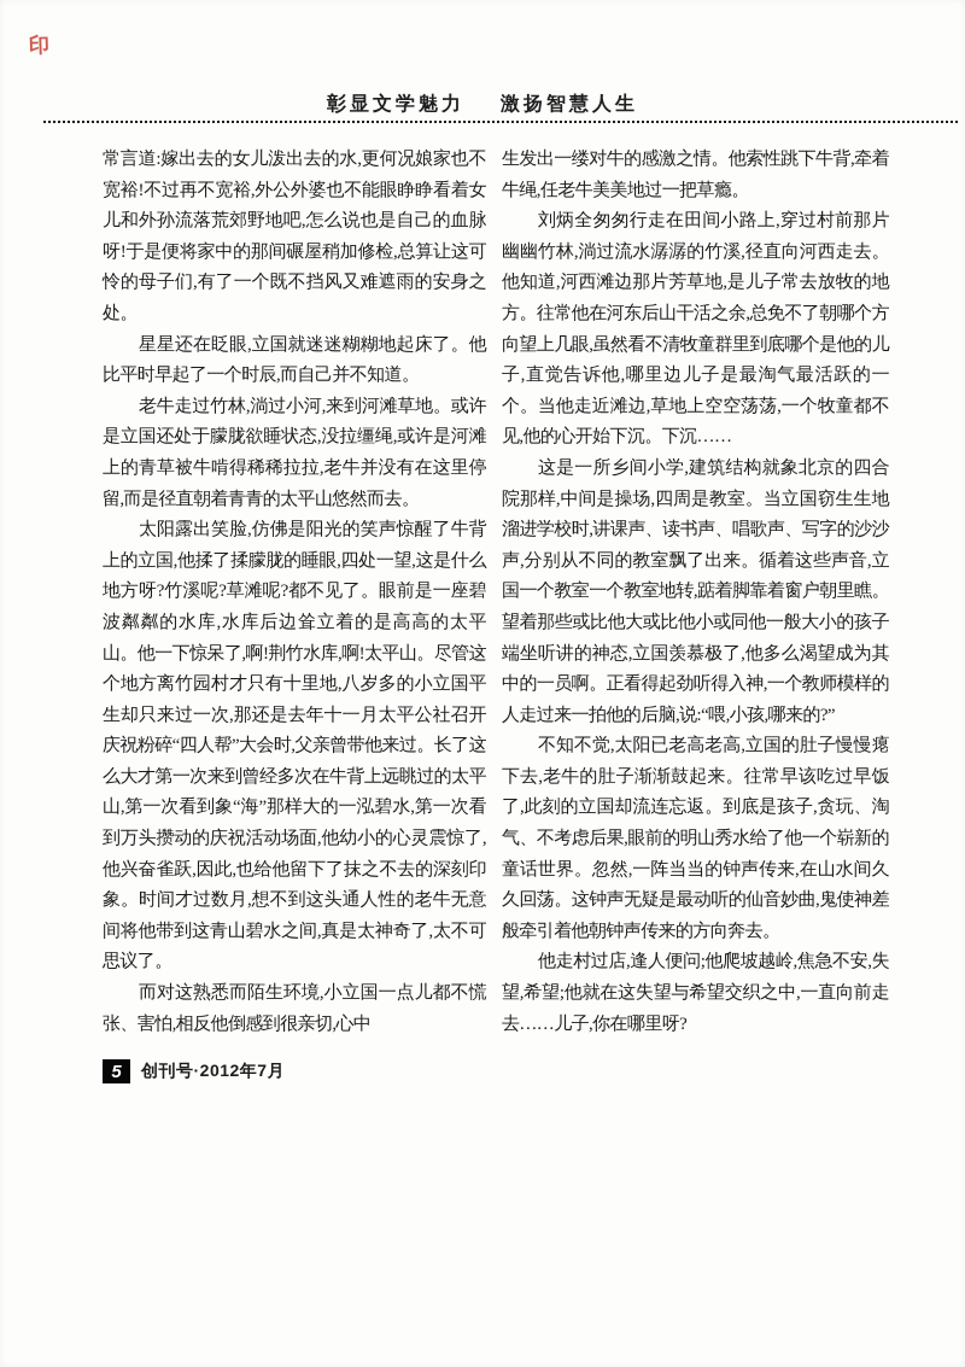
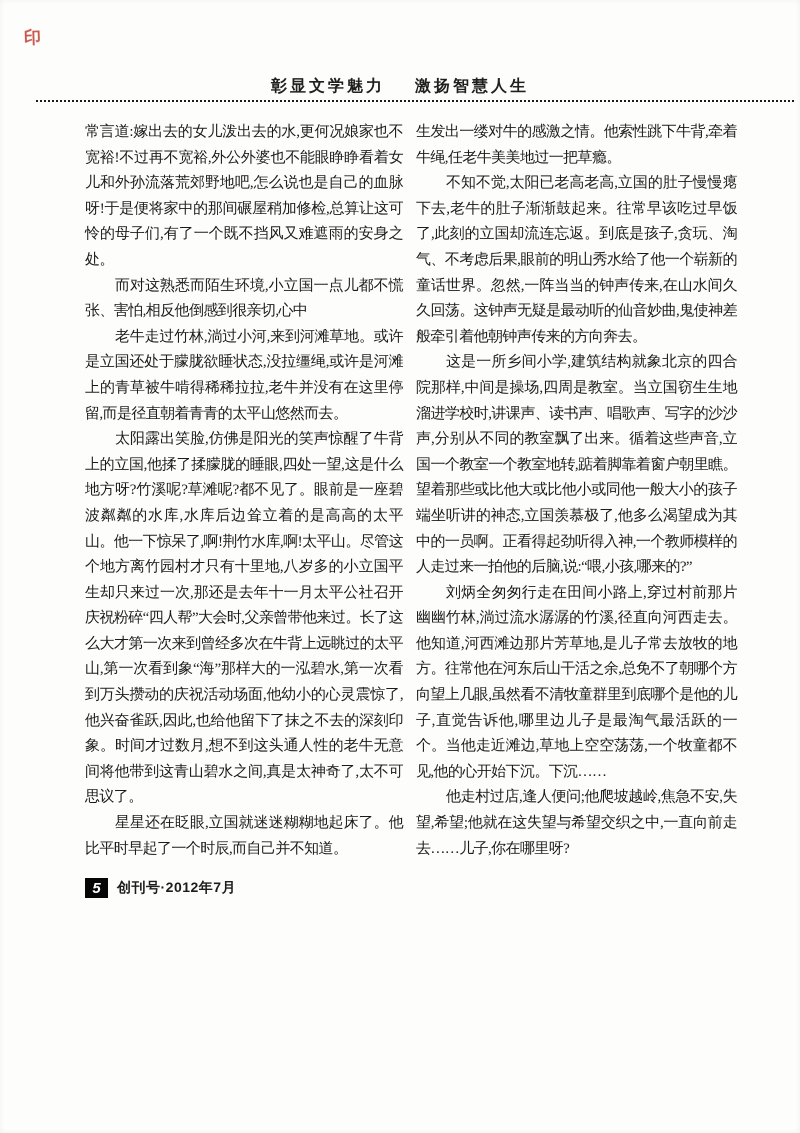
  彰显文学魅力 激扬智慧人生
  常言道:嫁出去的女儿泼出去的水,更何况娘家也不宽裕!不过再不宽裕,外公外婆也不能眼睁睁看着女儿和外孙流落荒郊野地吧,怎么说也是自己的血脉呀!于是便将家中的那间碾屋稍加修检,总算让这可怜的母子们,有了一个既不挡风又难遮雨的安身之处。
- 星星还在眨眼,立国就迷迷糊糊地起床了。他比平时早起了一个时辰,而自己并不知道。
+ 而对这熟悉而陌生环境,小立国一点儿都不慌张、害怕,相反他倒感到很亲切,心中
  老牛走过竹林,淌过小河,来到河滩草地。或许是立国还处于朦胧欲睡状态,没拉缰绳,或许是河滩上的青草被牛啃得稀稀拉拉,老牛并没有在这里停留,而是径直朝着青青的太平山悠然而去。
  太阳露出笑脸,仿佛是阳光的笑声惊醒了牛背上的立国,他揉了揉朦胧的睡眼,四处一望,这是什么地方呀?竹溪呢?草滩呢?都不见了。眼前是一座碧波粼粼的水库,水库后边耸立着的是高高的太平山。他一下惊呆了,啊!荆竹水库,啊!太平山。尽管这个地方离竹园村才只有十里地,八岁多的小立国平生却只来过一次,那还是去年十一月太平公社召开庆祝粉碎“四人帮”大会时,父亲曾带他来过。长了这么大才第一次来到曾经多次在牛背上远眺过的太平山,第一次看到象“海”那样大的一泓碧水,第一次看到万头攒动的庆祝活动场面,他幼小的心灵震惊了,他兴奋雀跃,因此,也给他留下了抹之不去的深刻印象。时间才过数月,想不到这头通人性的老牛无意间将他带到这青山碧水之间,真是太神奇了,太不可思议了。
- 而对这熟悉而陌生环境,小立国一点儿都不慌张、害怕,相反他倒感到很亲切,心中
+ 星星还在眨眼,立国就迷迷糊糊地起床了。他比平时早起了一个时辰,而自己并不知道。
  5
  创刊号·2012年7月
  生发出一缕对牛的感激之情。他索性跳下牛背,牵着牛绳,任老牛美美地过一把草瘾。
- 刘炳全匆匆行走在田间小路上,穿过村前那片幽幽竹林,淌过流水潺潺的竹溪,径直向河西走去。他知道,河西滩边那片芳草地,是儿子常去放牧的地方。往常他在河东后山干活之余,总免不了朝哪个方向望上几眼,虽然看不清牧童群里到底哪个是他的儿子,直觉告诉他,哪里边儿子是最淘气最活跃的一个。当他走近滩边,草地上空空荡荡,一个牧童都不见,他的心开始下沉。下沉……
+ 不知不觉,太阳已老高老高,立国的肚子慢慢瘪下去,老牛的肚子渐渐鼓起来。往常早该吃过早饭了,此刻的立国却流连忘返。到底是孩子,贪玩、淘气、不考虑后果,眼前的明山秀水给了他一个崭新的童话世界。忽然,一阵当当的钟声传来,在山水间久久回荡。这钟声无疑是最动听的仙音妙曲,鬼使神差般牵引着他朝钟声传来的方向奔去。
  这是一所乡间小学,建筑结构就象北京的四合院那样,中间是操场,四周是教室。当立国窃生生地溜进学校时,讲课声、读书声、唱歌声、写字的沙沙声,分别从不同的教室飘了出来。循着这些声音,立国一个教室一个教室地转,踮着脚靠着窗户朝里瞧。望着那些或比他大或比他小或同他一般大小的孩子端坐听讲的神态,立国羡慕极了,他多么渴望成为其中的一员啊。正看得起劲听得入神,一个教师模样的人走过来一拍他的后脑,说:“喂,小孩,哪来的?”
- 不知不觉,太阳已老高老高,立国的肚子慢慢瘪下去,老牛的肚子渐渐鼓起来。往常早该吃过早饭了,此刻的立国却流连忘返。到底是孩子,贪玩、淘气、不考虑后果,眼前的明山秀水给了他一个崭新的童话世界。忽然,一阵当当的钟声传来,在山水间久久回荡。这钟声无疑是最动听的仙音妙曲,鬼使神差般牵引着他朝钟声传来的方向奔去。
+ 刘炳全匆匆行走在田间小路上,穿过村前那片幽幽竹林,淌过流水潺潺的竹溪,径直向河西走去。他知道,河西滩边那片芳草地,是儿子常去放牧的地方。往常他在河东后山干活之余,总免不了朝哪个方向望上几眼,虽然看不清牧童群里到底哪个是他的儿子,直觉告诉他,哪里边儿子是最淘气最活跃的一个。当他走近滩边,草地上空空荡荡,一个牧童都不见,他的心开始下沉。下沉……
  他走村过店,逢人便问;他爬坡越岭,焦急不安,失望,希望;他就在这失望与希望交织之中,一直向前走去……儿子,你在哪里呀?
